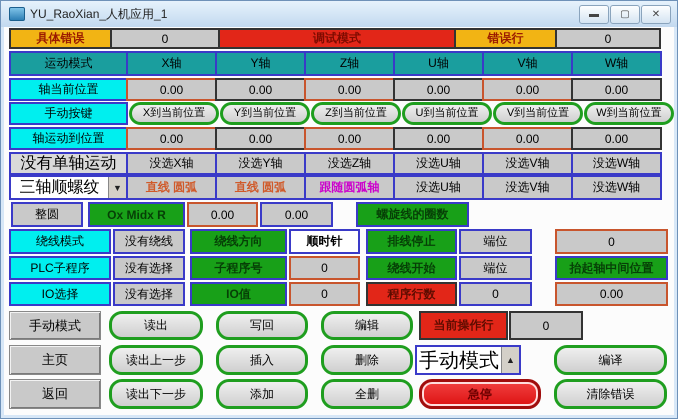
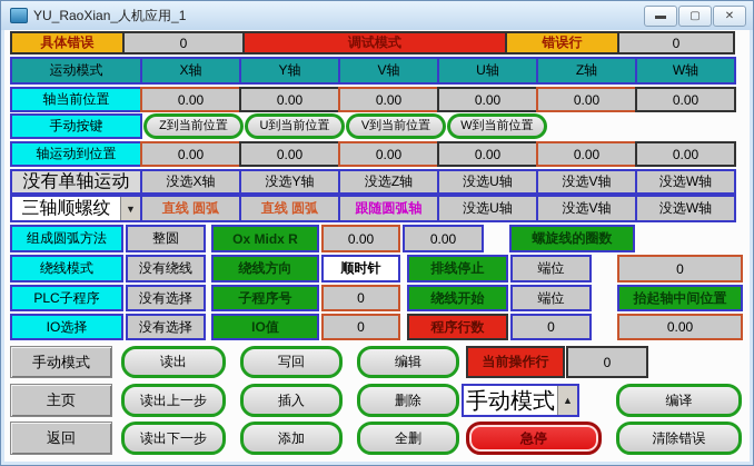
  YU_RaoXian_人机应用_1
  ▬
  ▢
  ✕
  具体错误
  0
  调试模式
  错误行
  0
  运动模式
  X轴
  Y轴
- Z轴
+ V轴
  U轴
- V轴
+ Z轴
  W轴
  轴当前位置
  0.00
  0.00
  0.00
  0.00
  0.00
  0.00
  手动按键
- X到当前位置
- Y到当前位置
  Z到当前位置
  U到当前位置
  V到当前位置
  W到当前位置
  轴运动到位置
  0.00
  0.00
  0.00
  0.00
  0.00
  0.00
  没有单轴运动
  没选X轴
  没选Y轴
  没选Z轴
  没选U轴
  没选V轴
  没选W轴
  三轴顺螺纹
  ▼
  直线 圆弧
  直线 圆弧
  跟随圆弧轴
  没选U轴
  没选V轴
  没选W轴
+ 组成圆弧方法
  整圆
  Ox Midx R
  0.00
  0.00
  螺旋线的圈数
  绕线模式
  没有绕线
  绕线方向
  顺时针
  排线停止
  端位
  0
  PLC子程序
  没有选择
  子程序号
  0
  绕线开始
  端位
  抬起轴中间位置
  IO选择
  没有选择
  IO值
  0
  程序行数
  0
  0.00
  手动模式
  读出
  写回
  编辑
  当前操作行
  0
  主页
  读出上一步
  插入
  删除
  手动模式
  ▲
  编译
  返回
  读出下一步
  添加
  全删
  急停
  清除错误
